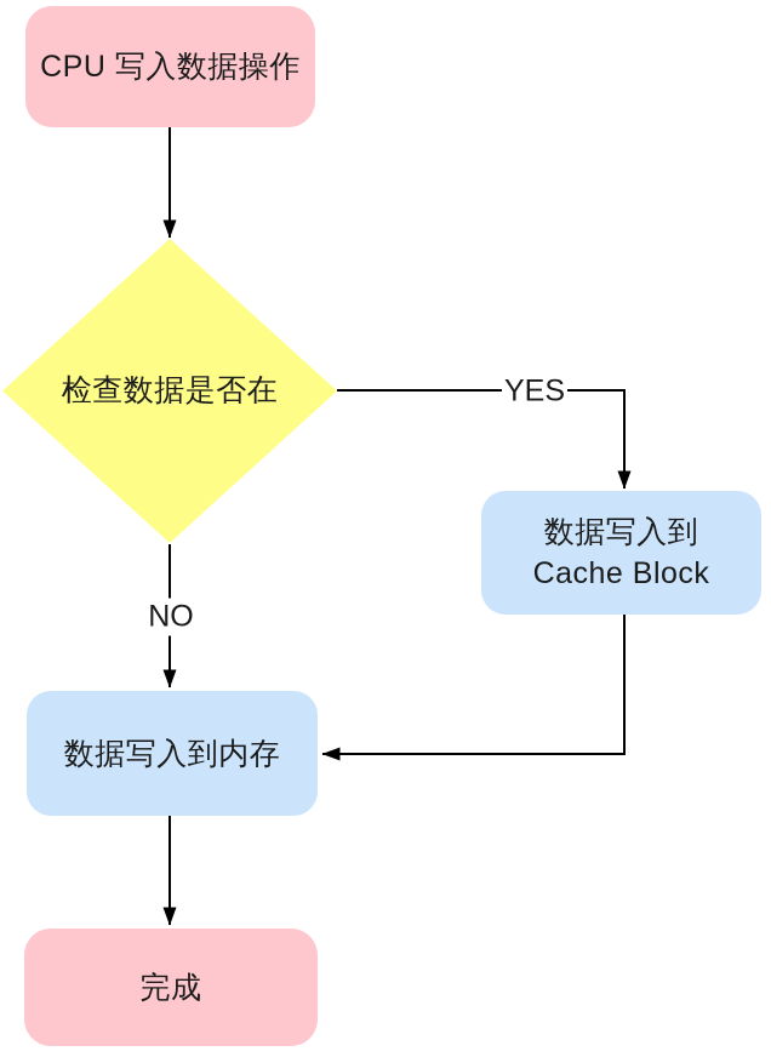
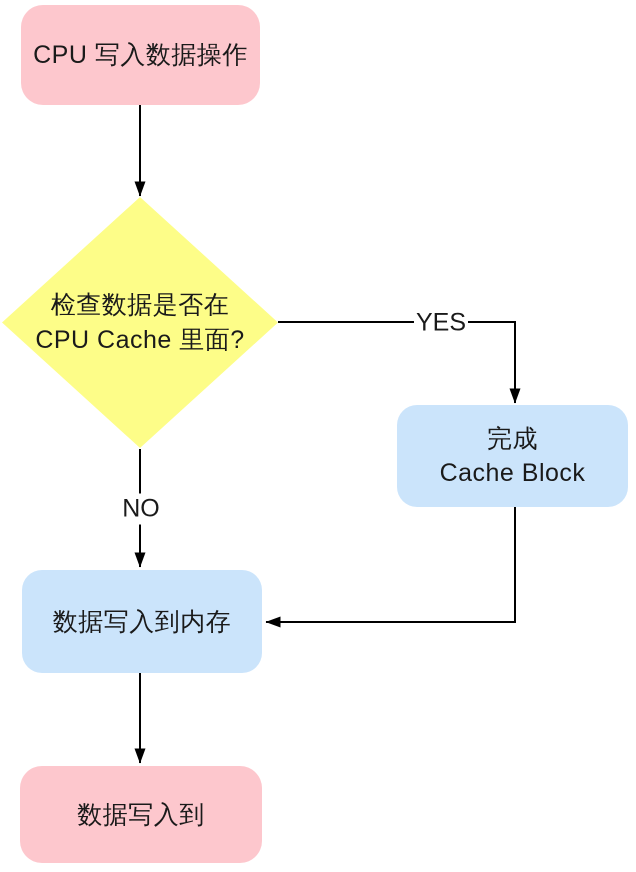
  CPU 写入数据操作
  检查数据是否在
+ CPU Cache 里面?
  YES
  NO
- 数据写入到
+ 完成
  Cache Block
  数据写入到内存
- 完成
+ 数据写入到
